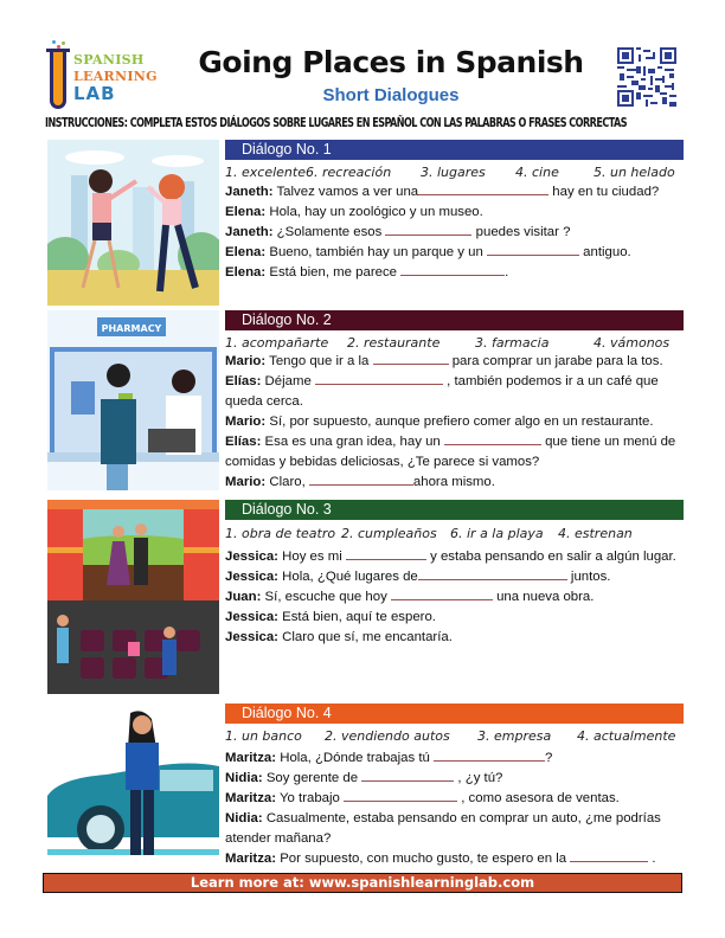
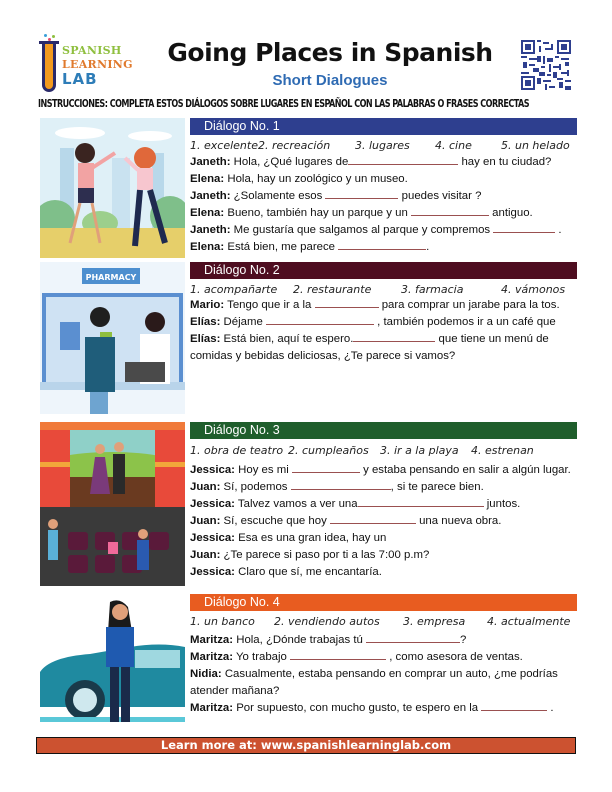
  SPANISH
  LEARNING
  LAB
  Going Places in Spanish
  Short Dialogues
  INSTRUCCIONES: COMPLETA ESTOS DIÁLOGOS SOBRE LUGARES EN ESPAÑOL CON LAS PALABRAS O FRASES CORRECTAS
  Diálogo No. 1
  1. excelente
- 6. recreación
+ 2. recreación
  3. lugares
  4. cine
  5. un helado
- Janeth: Talvez vamos a ver una hay en tu ciudad?
+ Janeth: Hola, ¿Qué lugares de hay en tu ciudad?
  Elena: Hola, hay un zoológico y un museo.
  Janeth: ¿Solamente esos puedes visitar ?
  Elena: Bueno, también hay un parque y un antiguo.
+ Janeth: Me gustaría que salgamos al parque y compremos .
  Elena: Está bien, me parece .
  PHARMACY
  Diálogo No. 2
  1. acompañarte
  2. restaurante
  3. farmacia
  4. vámonos
  Mario: Tengo que ir a la para comprar un jarabe para la tos.
  Elías: Déjame , también podemos ir a un café que
- queda cerca.
- Mario: Sí, por supuesto, aunque prefiero comer algo en un restaurante.
- Elías: Esa es una gran idea, hay un que tiene un menú de
+ Elías: Está bien, aquí te espero. que tiene un menú de
  comidas y bebidas deliciosas, ¿Te parece si vamos?
- Mario: Claro, ahora mismo.
  Diálogo No. 3
  1. obra de teatro
  2. cumpleaños
- 6. ir a la playa
+ 3. ir a la playa
  4. estrenan
  Jessica: Hoy es mi y estaba pensando en salir a algún lugar.
+ Juan: Sí, podemos , si te parece bien.
- Jessica: Hola, ¿Qué lugares de juntos.
+ Jessica: Talvez vamos a ver una juntos.
  Juan: Sí, escuche que hoy una nueva obra.
- Jessica: Está bien, aquí te espero.
+ Jessica: Esa es una gran idea, hay un
+ Juan: ¿Te parece si paso por ti a las 7:00 p.m?
  Jessica: Claro que sí, me encantaría.
  Diálogo No. 4
  1. un banco
  2. vendiendo autos
  3. empresa
  4. actualmente
  Maritza: Hola, ¿Dónde trabajas tú ?
- Nidia: Soy gerente de , ¿y tú?
  Maritza: Yo trabajo , como asesora de ventas.
  Nidia: Casualmente, estaba pensando en comprar un auto, ¿me podrías
  atender mañana?
  Maritza: Por supuesto, con mucho gusto, te espero en la .
  Learn more at: www.spanishlearninglab.com
